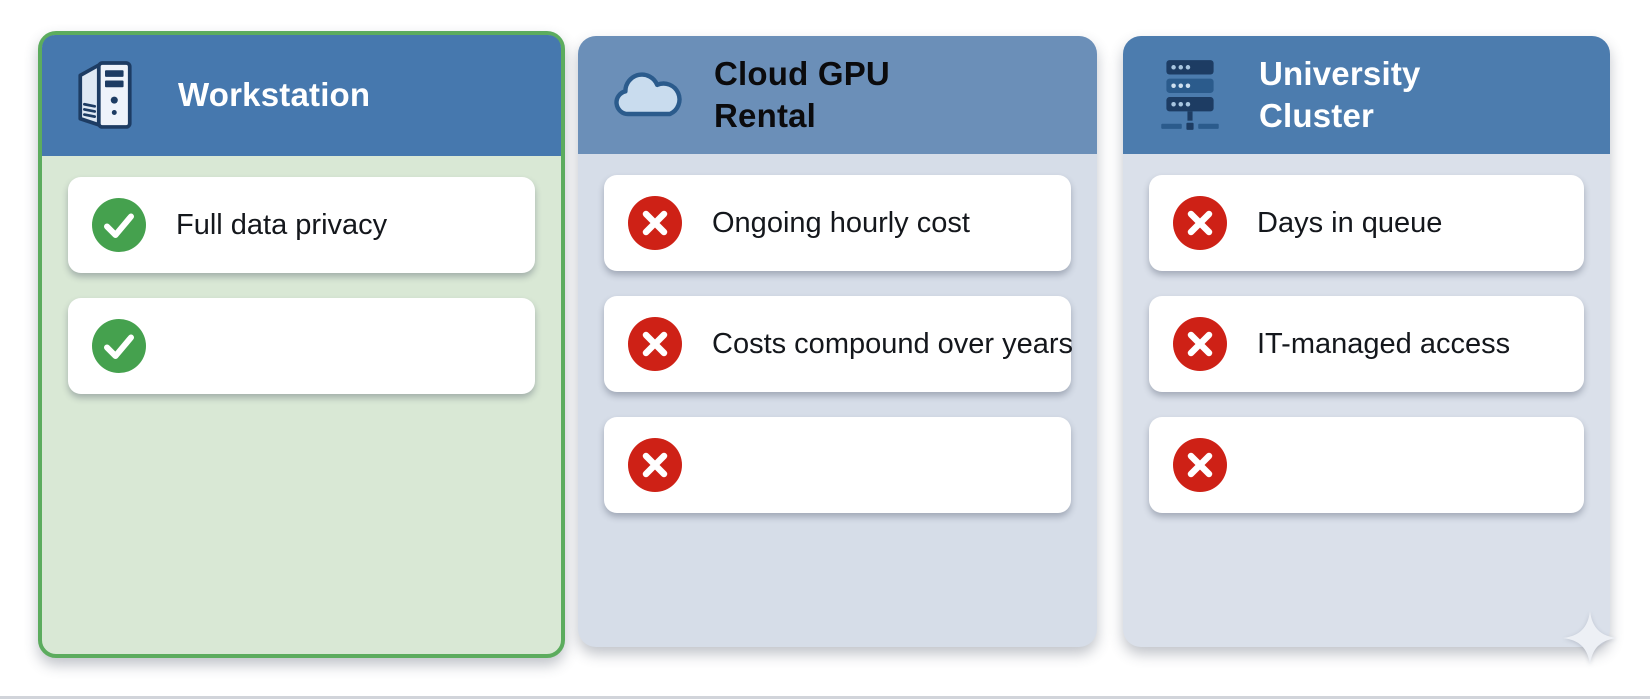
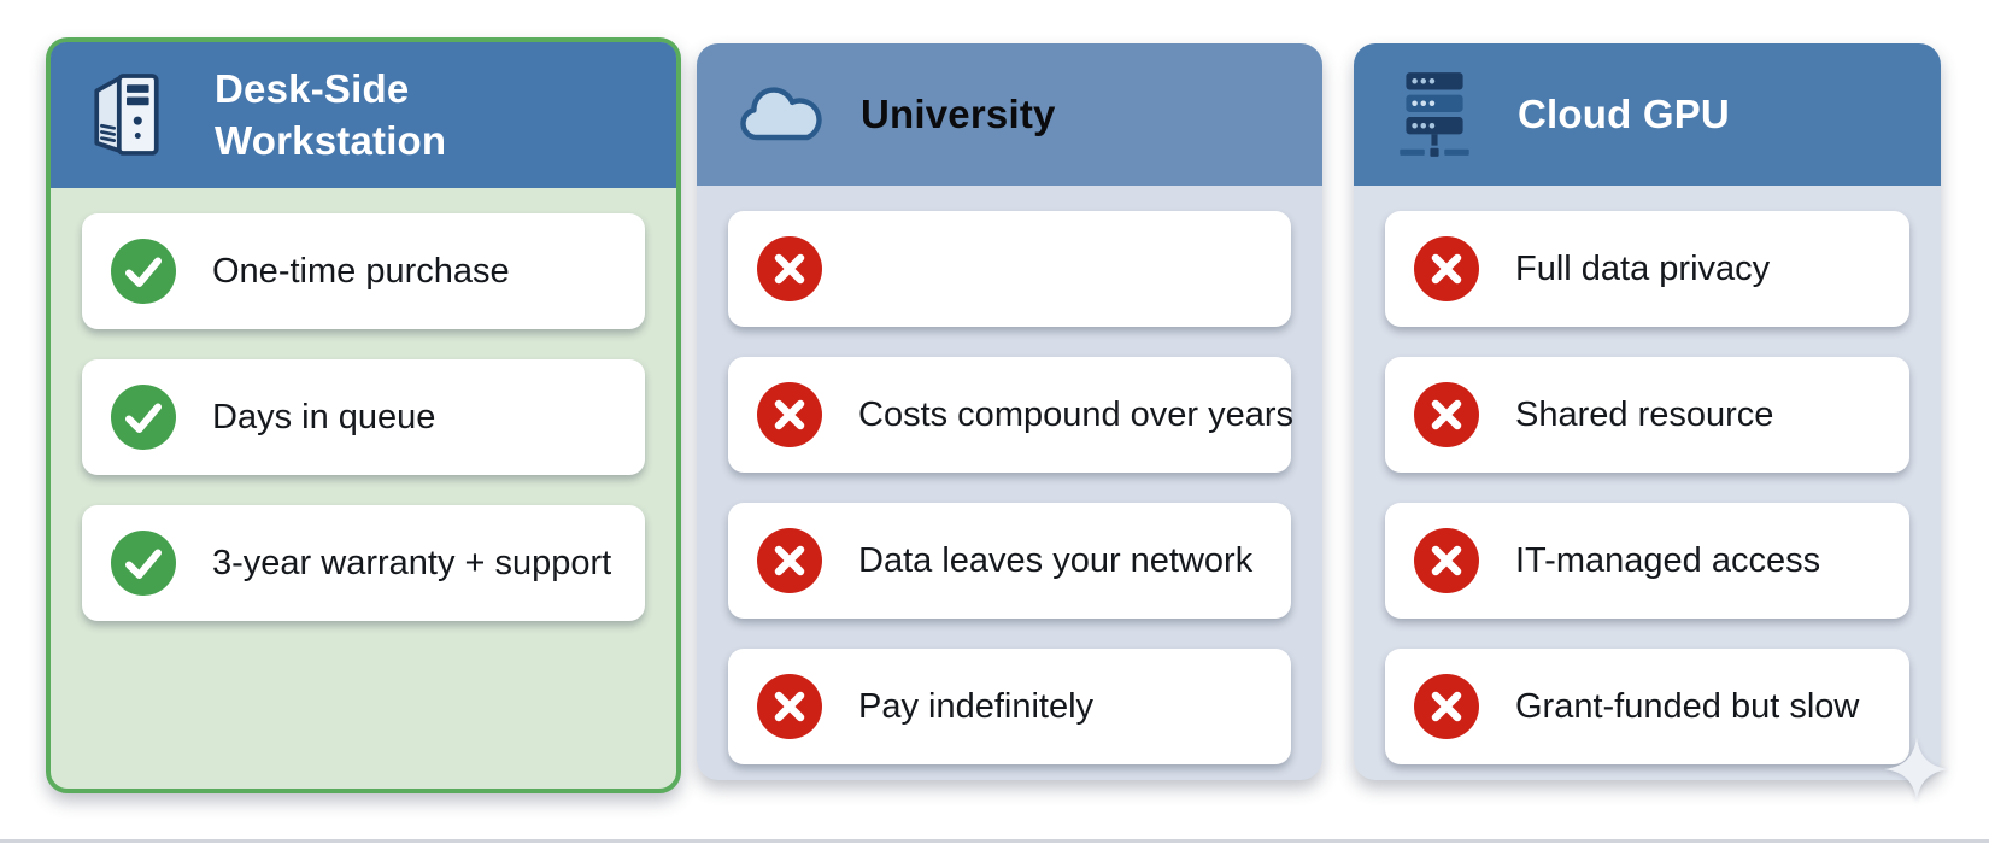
+ Desk-Side
  Workstation
+ One-time purchase
- Full data privacy
+ Days in queue
+ 3-year warranty + support
- Cloud GPU
+ University
- Rental
- Ongoing hourly cost
  Costs compound over years
+ Data leaves your network
+ Pay indefinitely
- University
+ Cloud GPU
- Cluster
- Days in queue
+ Full data privacy
+ Shared resource
  IT-managed access
+ Grant-funded but slow
